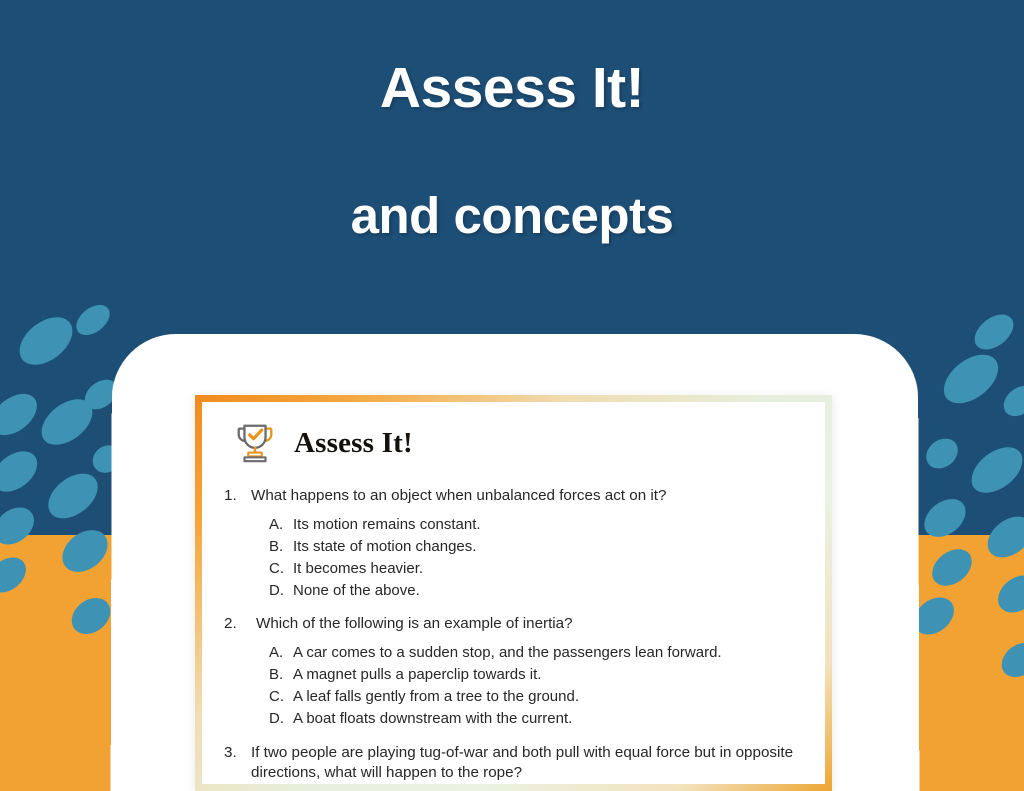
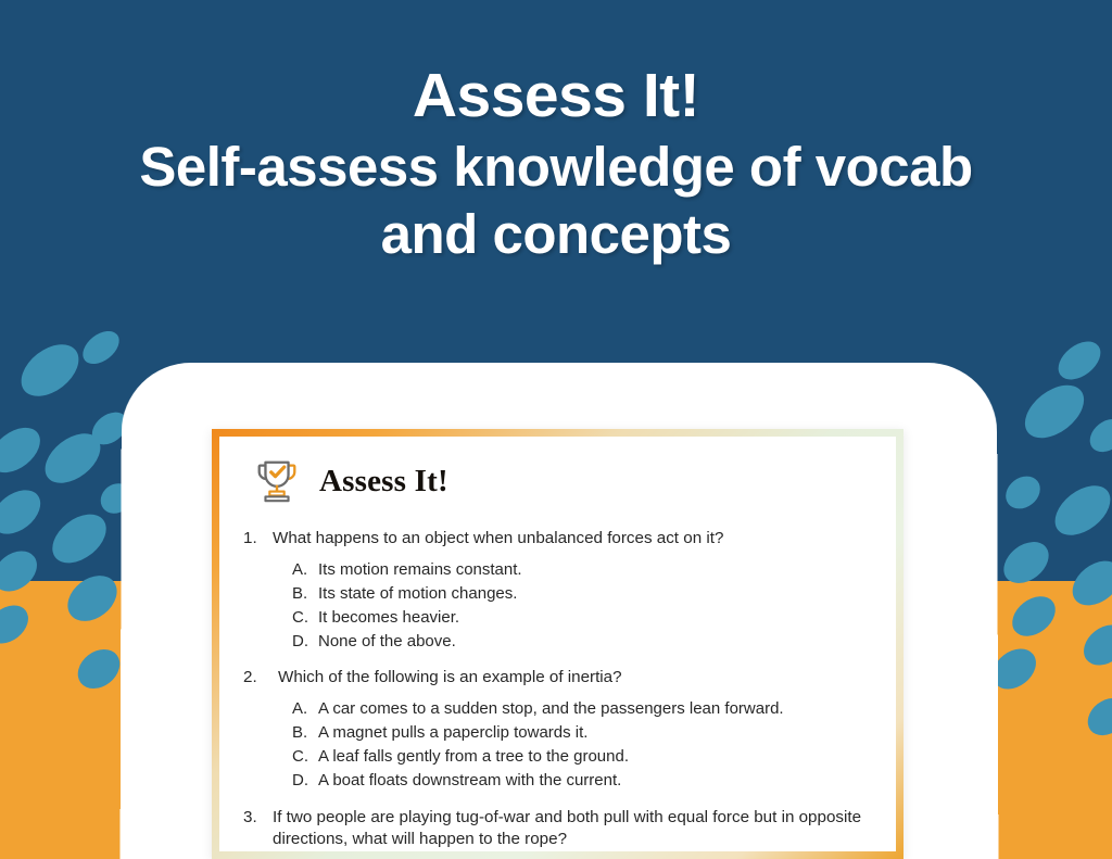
  Assess It!
+ Self-assess knowledge of vocab
  and concepts
  Assess It!
  1.
  What happens to an object when unbalanced forces act on it?
  A.
  Its motion remains constant.
  B.
  Its state of motion changes.
  C.
  It becomes heavier.
  D.
  None of the above.
  2.
  Which of the following is an example of inertia?
  A.
  A car comes to a sudden stop, and the passengers lean forward.
  B.
  A magnet pulls a paperclip towards it.
  C.
  A leaf falls gently from a tree to the ground.
  D.
  A boat floats downstream with the current.
  3.
  If two people are playing tug-of-war and both pull with equal force but in opposite directions, what will happen to the rope?
